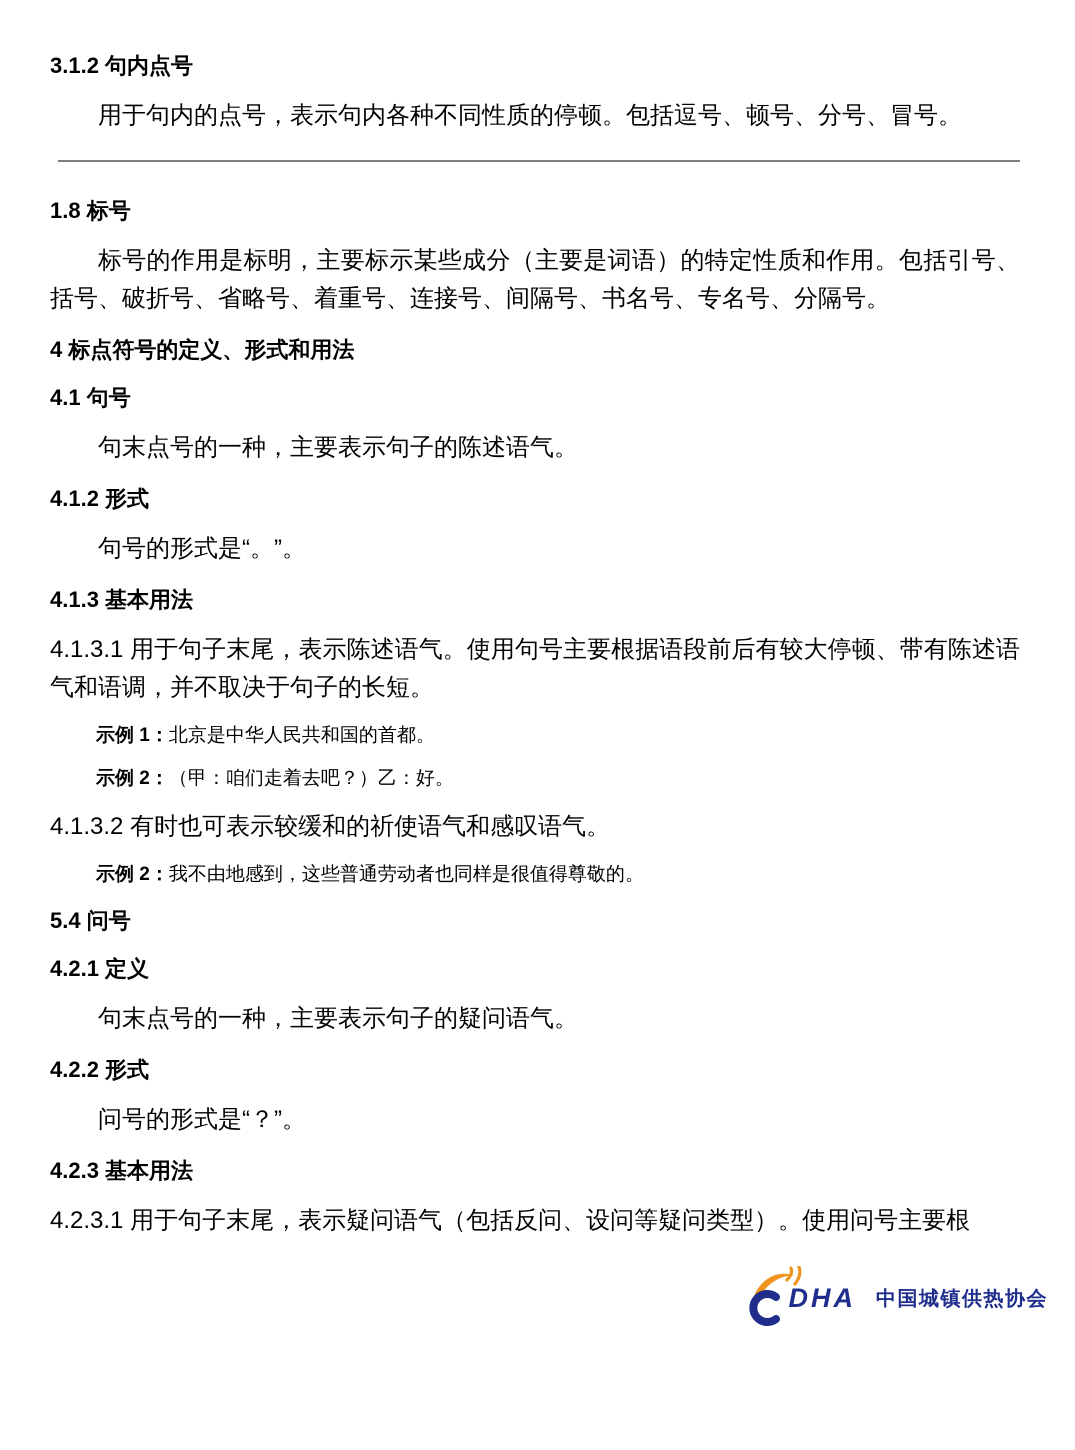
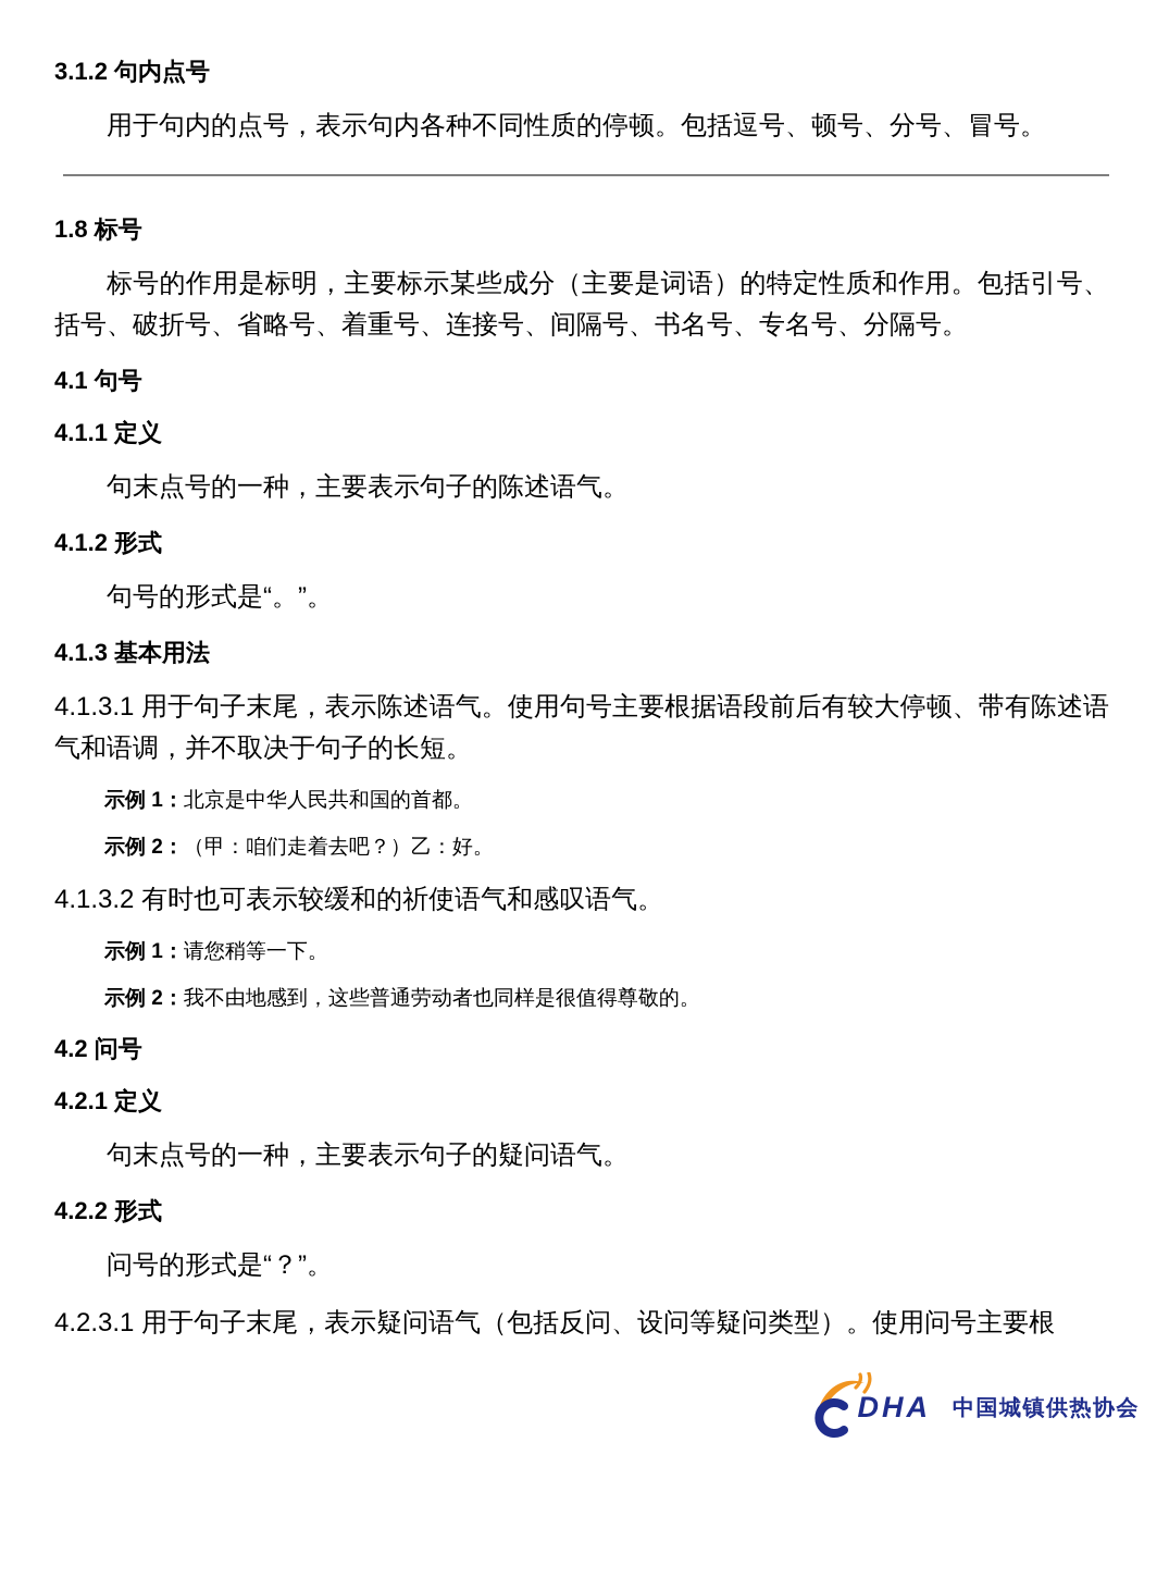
  3.1.2 句内点号
  用于句内的点号，表示句内各种不同性质的停顿。包括逗号、顿号、分号、冒号。
  1.8 标号
  标号的作用是标明，主要标示某些成分（主要是词语）的特定性质和作用。包括引号、括号、破折号、省略号、着重号、连接号、间隔号、书名号、专名号、分隔号。
- 4 标点符号的定义、形式和用法
  4.1 句号
+ 4.1.1 定义
  句末点号的一种，主要表示句子的陈述语气。
  4.1.2 形式
  句号的形式是“。”。
  4.1.3 基本用法
  4.1.3.1 用于句子末尾，表示陈述语气。使用句号主要根据语段前后有较大停顿、带有陈述语气和语调，并不取决于句子的长短。
  示例 1：北京是中华人民共和国的首都。
  示例 2：（甲：咱们走着去吧？）乙：好。
  4.1.3.2 有时也可表示较缓和的祈使语气和感叹语气。
+ 示例 1：请您稍等一下。
  示例 2：我不由地感到，这些普通劳动者也同样是很值得尊敬的。
- 5.4 问号
+ 4.2 问号
  4.2.1 定义
  句末点号的一种，主要表示句子的疑问语气。
  4.2.2 形式
  问号的形式是“？”。
- 4.2.3 基本用法
  4.2.3.1 用于句子末尾，表示疑问语气（包括反问、设问等疑问类型）。使用问号主要根
  DHA
  中国城镇供热协会
